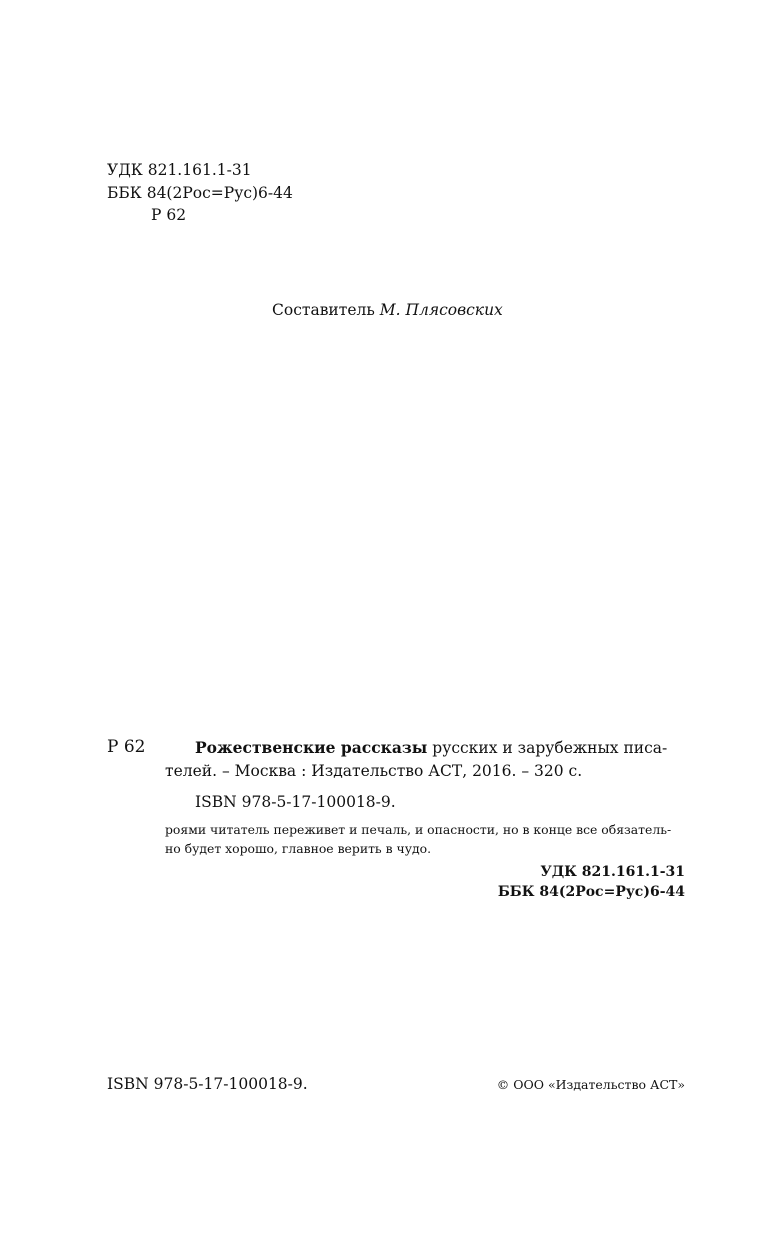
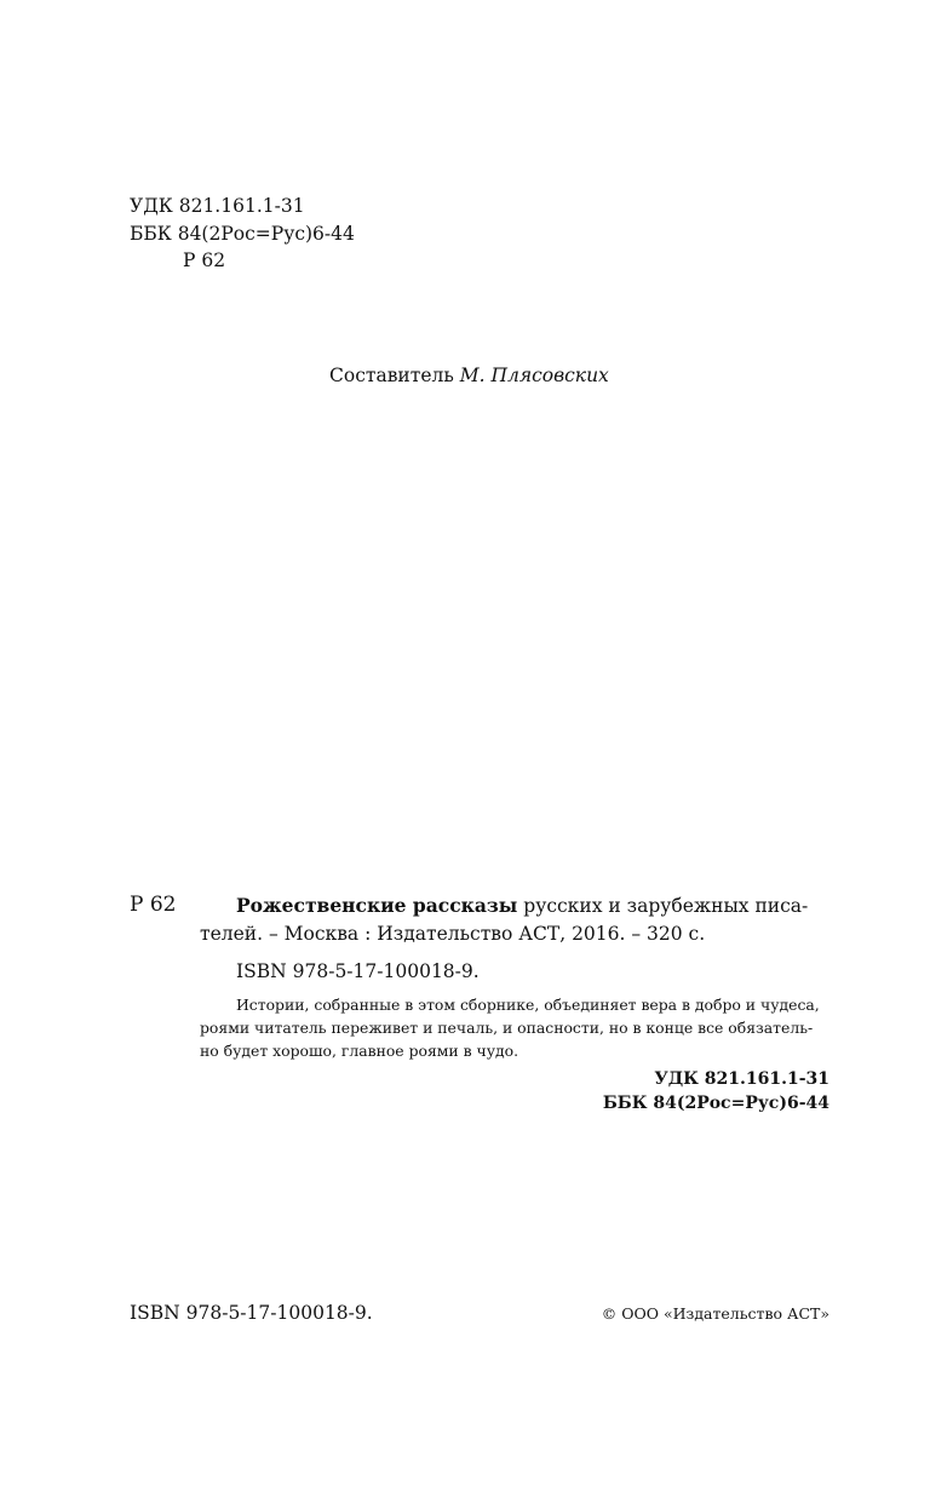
  УДК 821.161.1-31
  ББК 84(2Рос=Рус)6-44
  Р 62
  Составитель М. Плясовских
  Р 62
  Рожественские рассказы русских и зарубежных писа-
  телей. – Москва : Издательство АСТ, 2016. – 320 с.
  ISBN 978-5-17-100018-9.
+ Истории, собранные в этом сборнике, объединяет вера в добро и чудеса,
  роями читатель переживет и печаль, и опасности, но в конце все обязатель-
- но будет хорошо, главное верить в чудо.
+ но будет хорошо, главное роями в чудо.
  УДК 821.161.1-31
  ББК 84(2Рос=Рус)6-44
  ISBN 978-5-17-100018-9.
  © ООО «Издательство АСТ»
